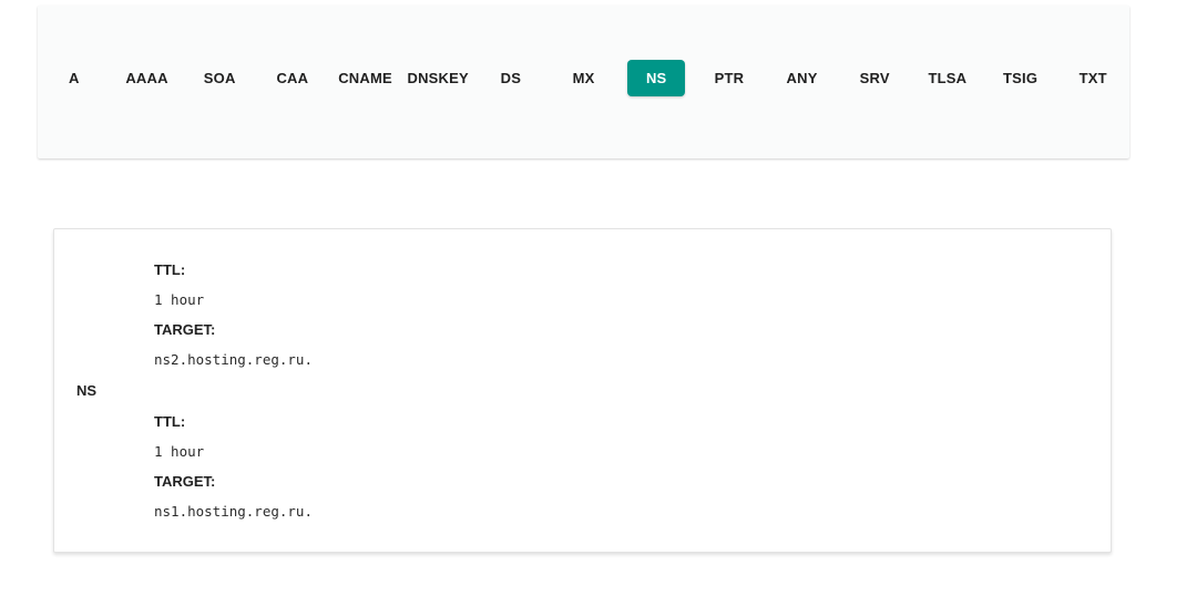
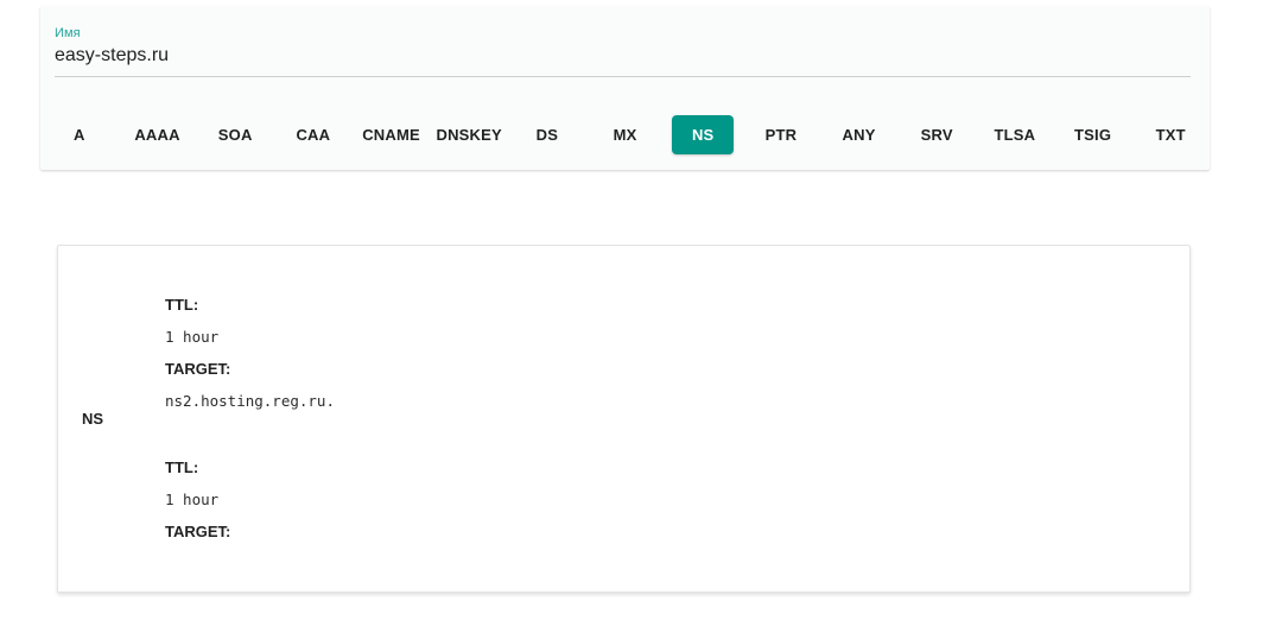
+ Имя
+ easy-steps.ru
  A
  AAAA
  SOA
  CAA
  CNAME
  DNSKEY
  DS
  MX
  NS
  PTR
  ANY
  SRV
  TLSA
  TSIG
  TXT
  NS
  TTL:
  1 hour
  TARGET:
  ns2.hosting.reg.ru.
  TTL:
  1 hour
  TARGET:
- ns1.hosting.reg.ru.
